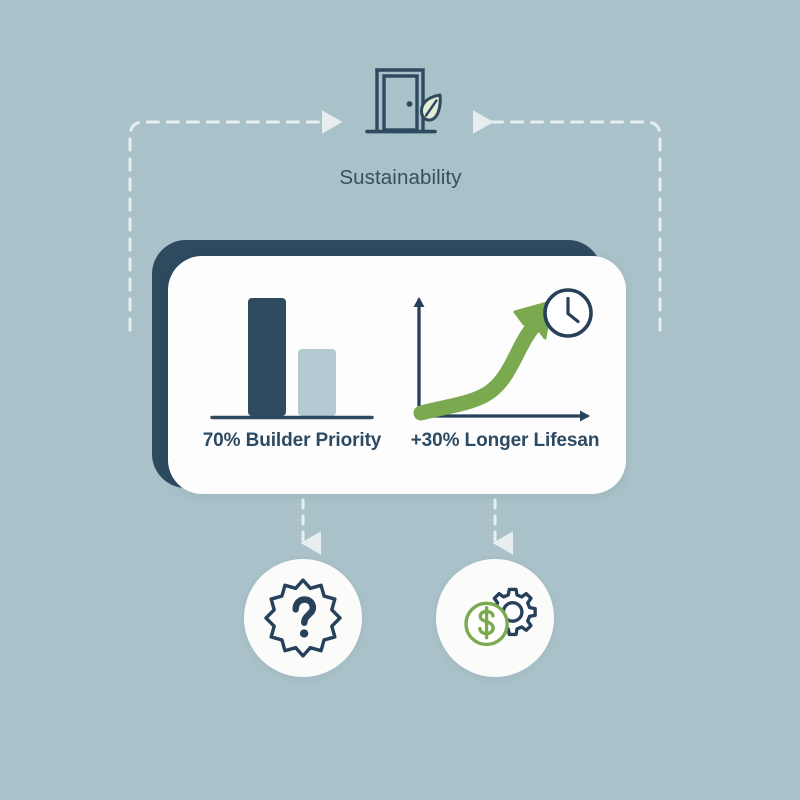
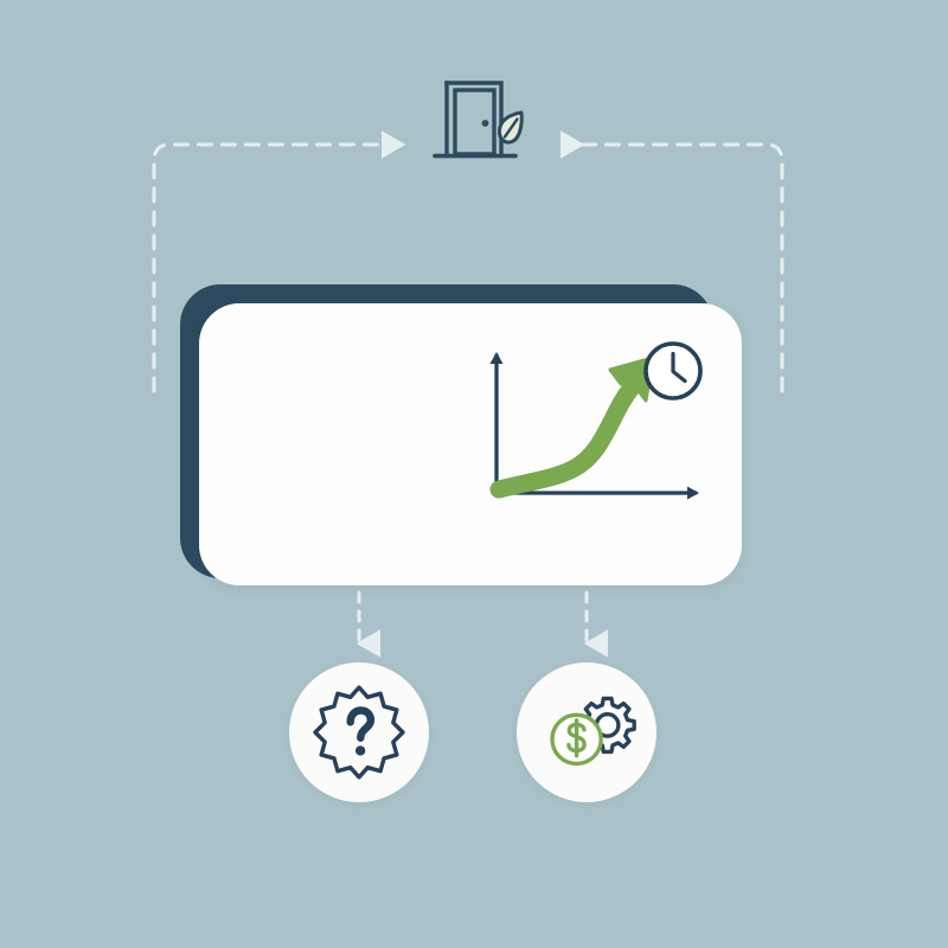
- Sustainability
- 70% Builder Priority
- +30% Longer Lifesan
